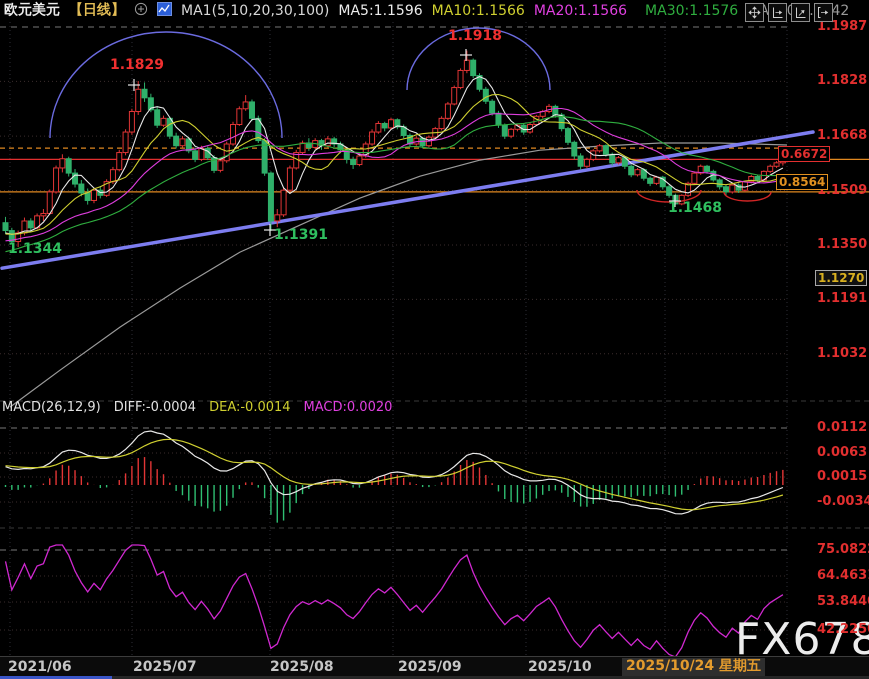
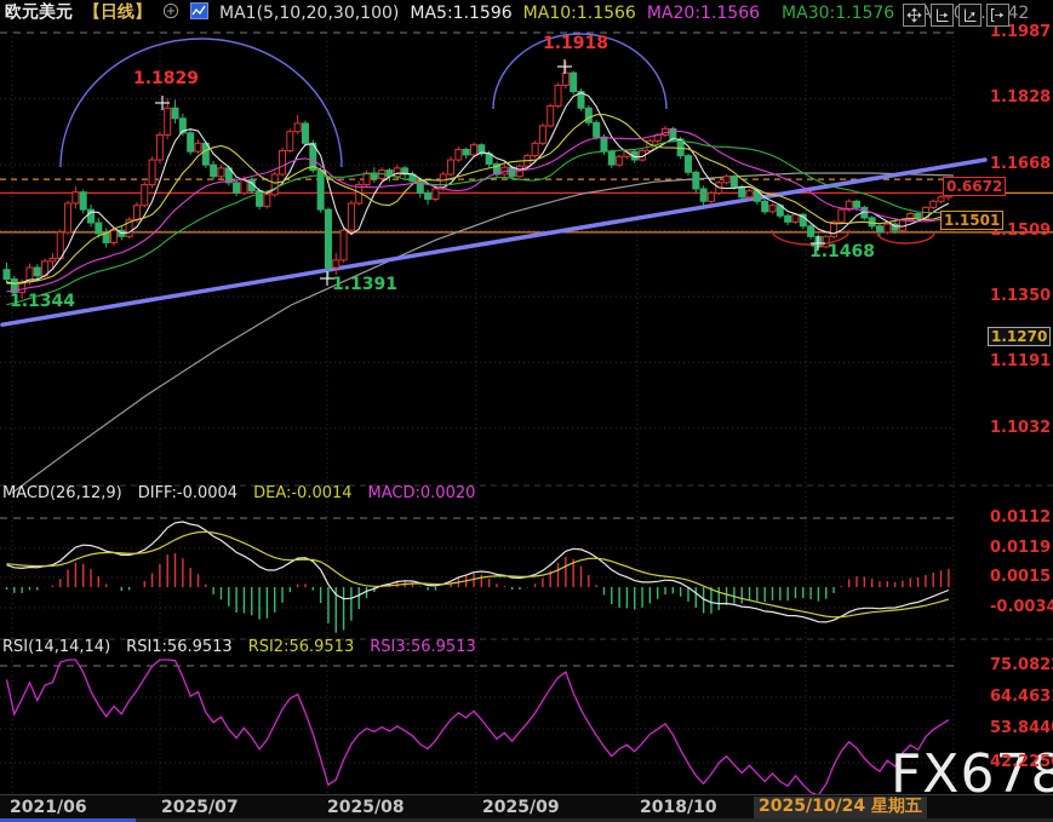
  欧元美元
  【日线】
  MA1(5,10,20,30,100)
  MA5:1.1596
  MA10:1.1566
  MA20:1.1566
  MA30:1.1576
  MACD(26,12,9)
  DIFF:-0.0004
  DEA:-0.0014
  MACD:0.0020
+ RSI(14,14,14)
+ RSI1:56.9513
+ RSI2:56.9513
+ RSI3:56.9513
  0.6672
- 0.8564
+ 1.1501
  1.1270
  2025/10/24 星期五
  FX678
  1.1987
  1.1828
  1.1668
  1.1509
  1.1350
  1.1191
  1.1032
  0.0112
- 0.0063
+ 0.0119
  0.0015
  -0.0034
  75.082
  64.463
  53.844
  42.225
  2021/06
  2025/07
  2025/08
  2025/09
- 2025/10
+ 2018/10
  1.1829
  1.1918
  1.1344
  1.1391
  1.1468
